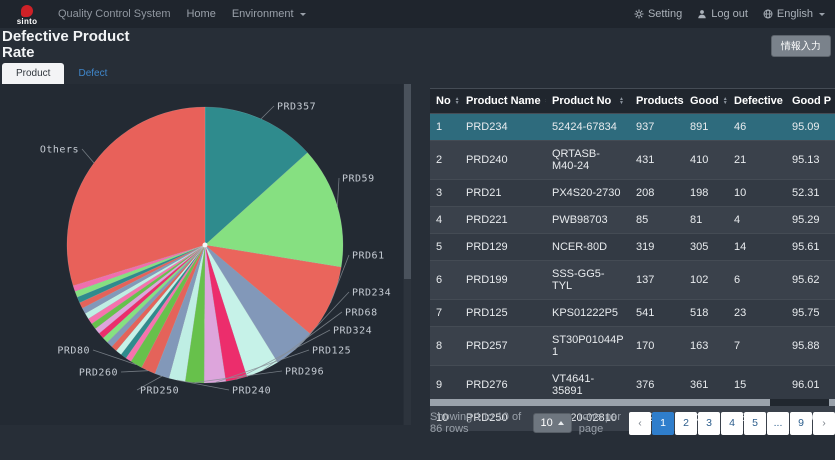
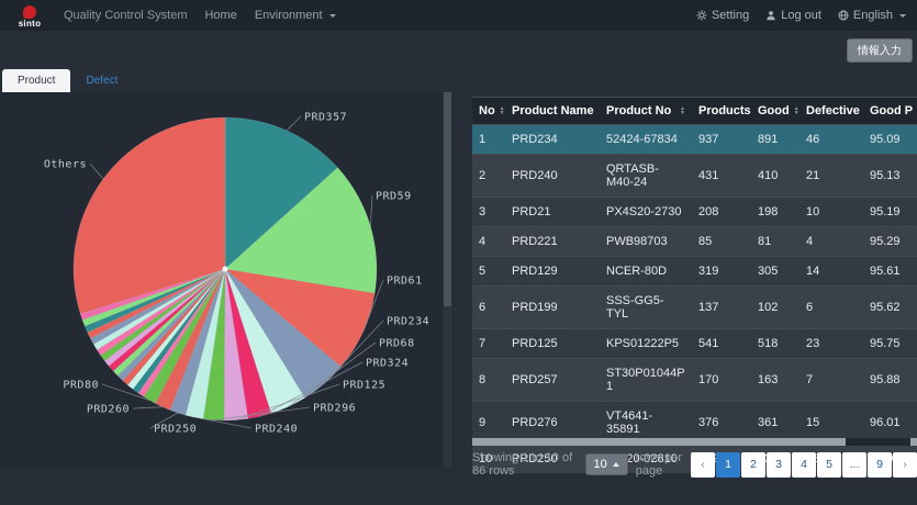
  sinto
  Quality Control System
  Home
  Environment
  Setting
  Log out
  English
- Defective Product Rate
  情報入力
  Product
  Defect
  PRD357
  PRD59
  PRD61
  PRD234
  PRD68
  PRD324
  PRD125
  PRD296
  PRD240
  PRD250
  PRD260
  PRD80
  Others
  No	Product Name	Product No	Products	Good	Defective	Good P
  1	PRD234	52424-67834	937	891	46	95.09
  2	PRD240	QRTASB-M40-24	431	410	21	95.13
- 3	PRD21	PX4S20-2730	208	198	10	52.31
+ 3	PRD21	PX4S20-2730	208	198	10	95.19
  4	PRD221	PWB98703	85	81	4	95.29
  5	PRD129	NCER-80D	319	305	14	95.61
  6	PRD199	SSS-GG5-TYL	137	102	6	95.62
  7	PRD125	KPS01222P5	541	518	23	95.75
  8	PRD257	ST30P01044P1	170	163	7	95.88
  9	PRD276	VT4641-35891	376	361	15	96.01
  Showing 1 to 10 of 86 rows
  10
  rows per page
  ‹
  1
  2
  3
  4
  5
  ...
  9
  ›
